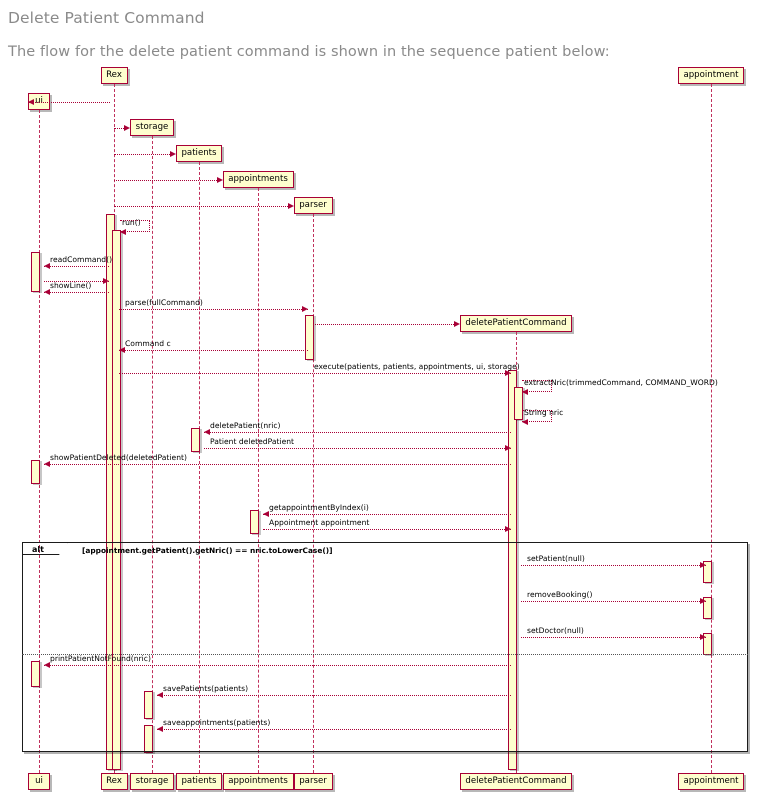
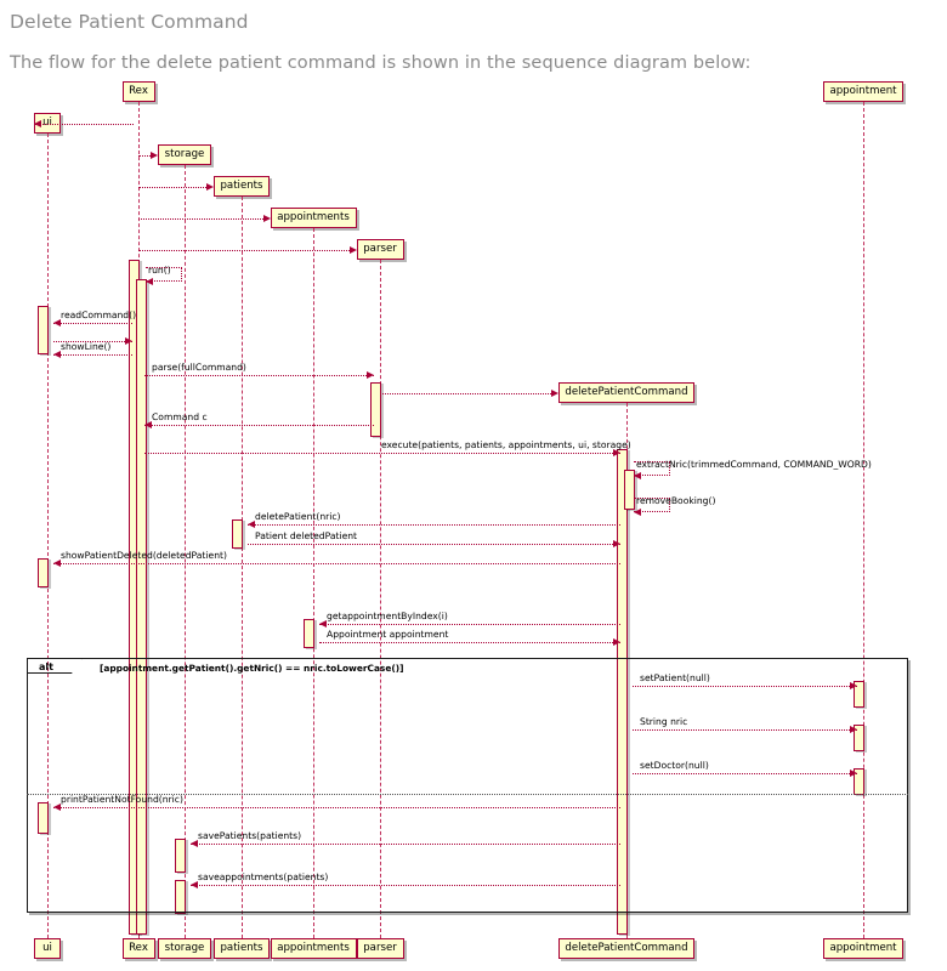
  Delete Patient Command
- The flow for the delete patient command is shown in the sequence patient below:
+ The flow for the delete patient command is shown in the sequence diagram below:
  ui
  Rex
  storage
  patients
  appointments
  parser
  deletePatientCommand
  appointment
  ui
  Rex
  storage
  patients
  appointments
  parser
  deletePatientCommand
  appointment
  run()
  readCommand()
  showLine()
  parse(fullCommand)
  Command c
  execute(patients, patients, appointments, ui, storage)
  extractNric(trimmedCommand, COMMAND_WORD)
- String nric
+ removeBooking()
  deletePatient(nric)
  Patient deletedPatient
  showPatientDeleted(deletedPatient)
  getappointmentByIndex(i)
  Appointment appointment
  setPatient(null)
- removeBooking()
+ String nric
  setDoctor(null)
  printPatientNotFound(nric)
  savePatients(patients)
  saveappointments(patients)
  alt
  [appointment.getPatient().getNric() == nric.toLowerCase()]
